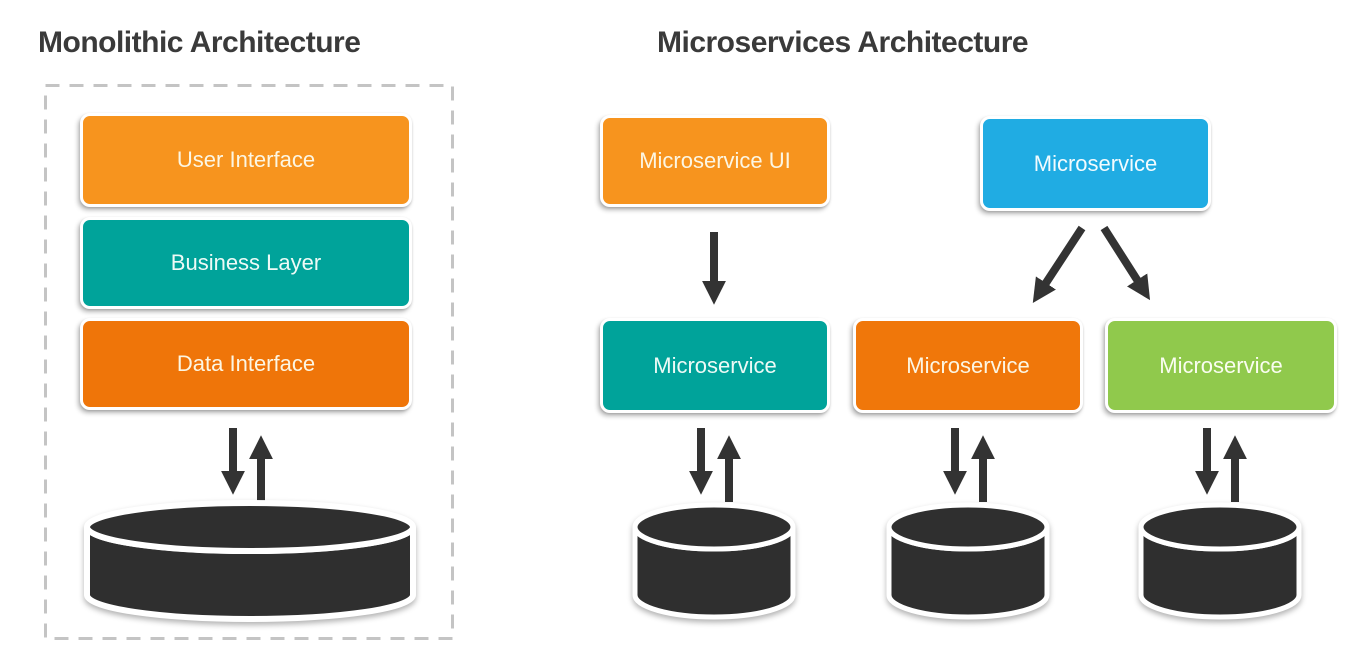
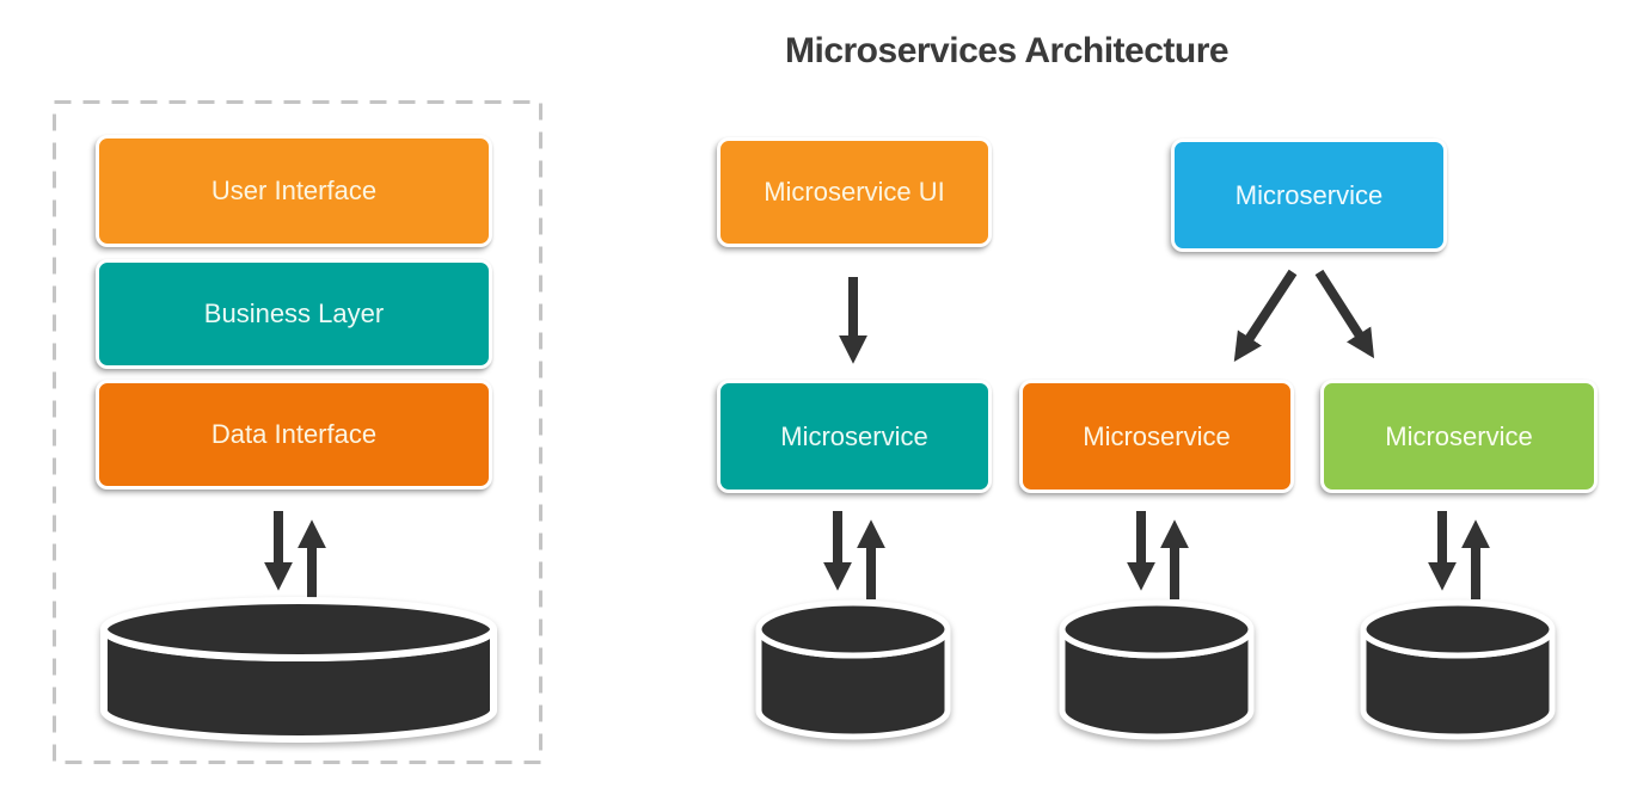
- Monolithic Architecture
  User Interface
  Business Layer
  Data Interface
  Microservices Architecture
  Microservice UI
  Microservice
  Microservice
  Microservice
  Microservice
